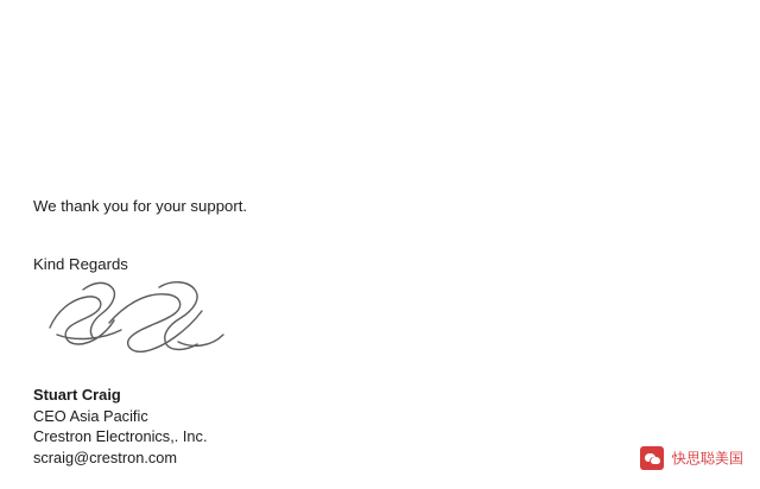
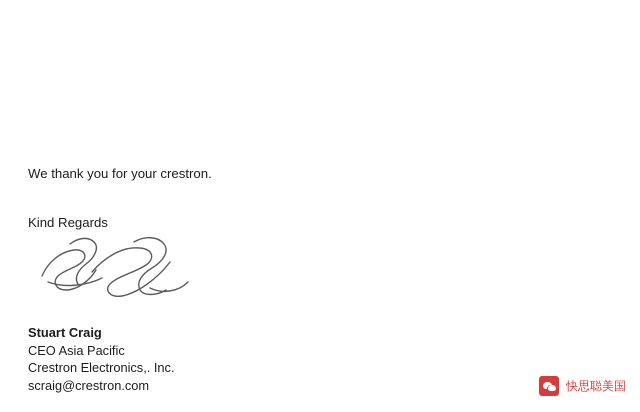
- We thank you for your support.
+ We thank you for your crestron.
  Kind Regards
  Stuart Craig
  CEO Asia Pacific
  Crestron Electronics,. Inc.
  scraig@crestron.com
  快思聪美国
